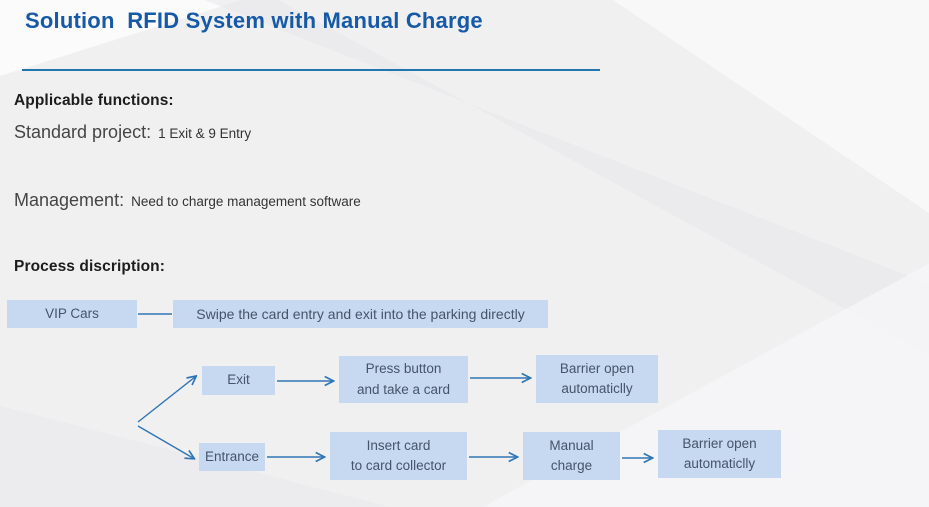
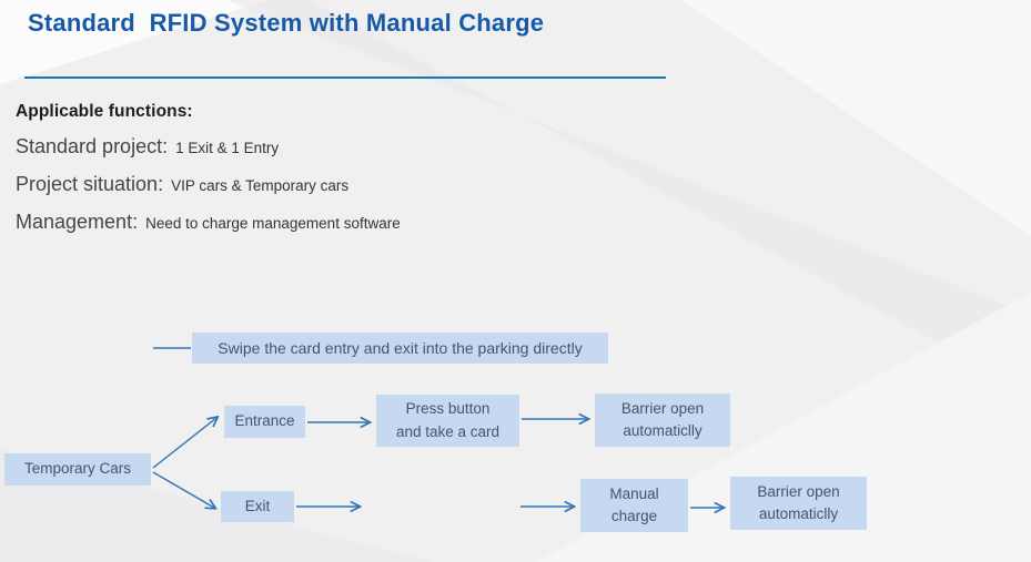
- Solution RFID System with Manual Charge
+ Standard RFID System with Manual Charge
  Applicable functions:
- Standard project: 1 Exit & 9 Entry
+ Standard project: 1 Exit & 1 Entry
+ Project situation: VIP cars & Temporary cars
  Management: Need to charge management software
- Process discription:
- VIP Cars
  Swipe the card entry and exit into the parking directly
- Exit
+ Entrance
  Press button
  and take a card
  Barrier open
  automaticlly
+ Temporary Cars
- Entrance
+ Exit
- Insert card
- to card collector
  Manual
  charge
  Barrier open
  automaticlly
